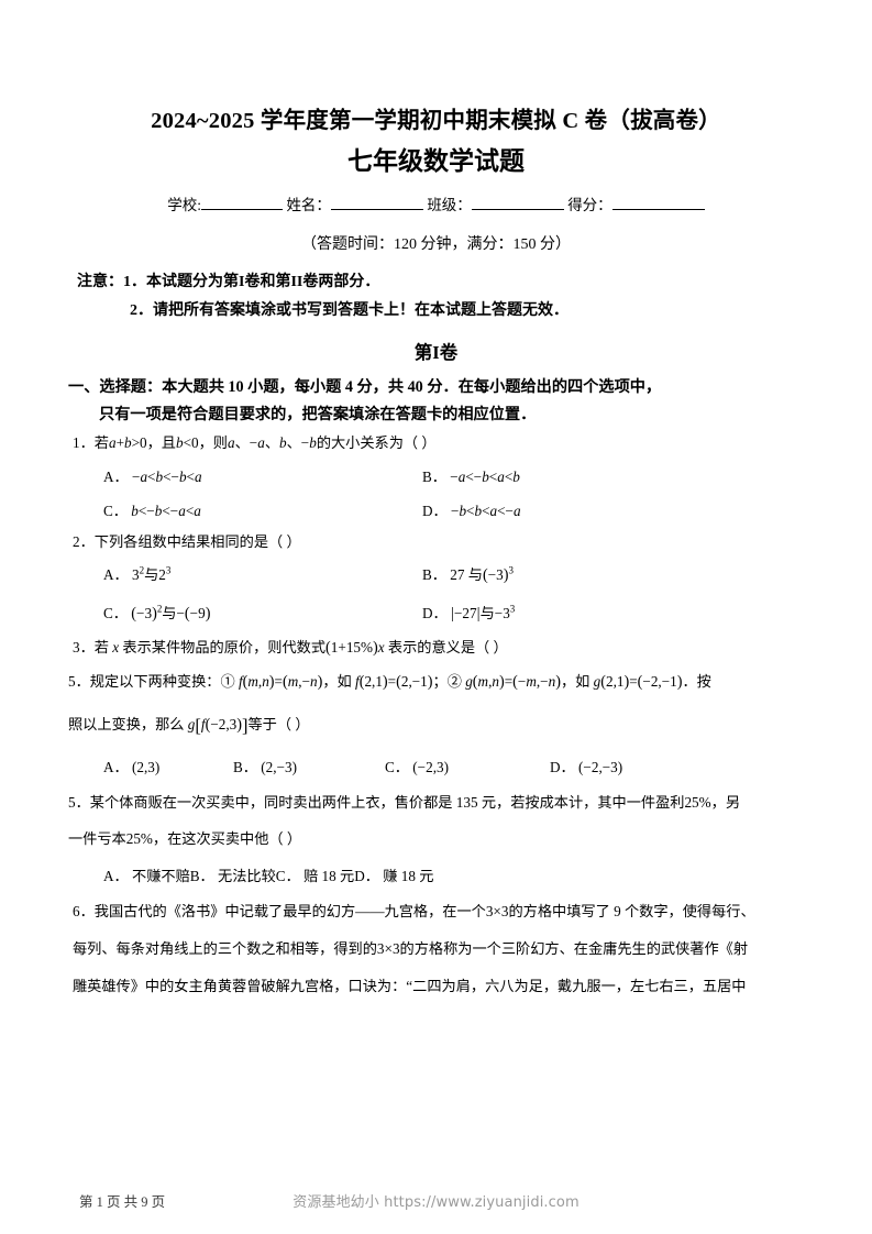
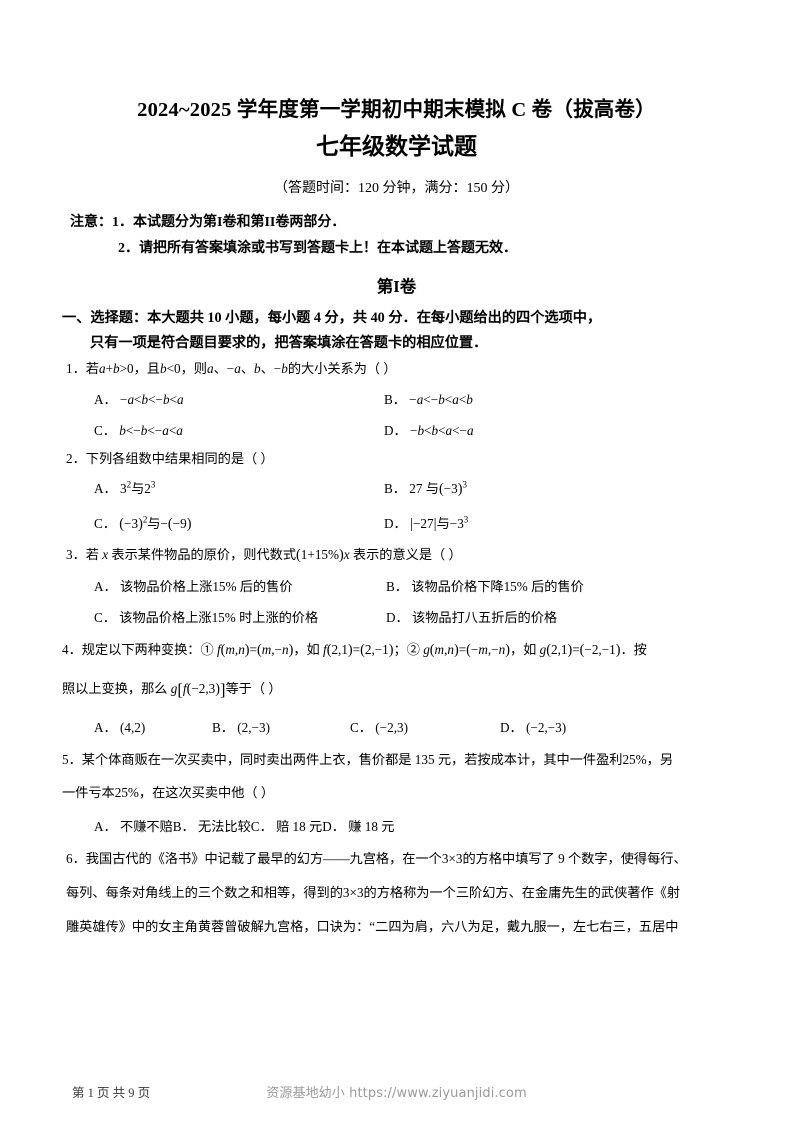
  2024~2025 学年度第一学期初中期末模拟 C 卷（拔高卷）
  七年级数学试题
- 学校: 姓名： 班级： 得分：
  （答题时间：120 分钟，满分：150 分）
  注意：1．本试题分为第I卷和第II卷两部分．
  2．请把所有答案填涂或书写到答题卡上！在本试题上答题无效．
  第I卷
  一、选择题：本大题共 10 小题，每小题 4 分，共 40 分．在每小题给出的四个选项中，
  只有一项是符合题目要求的，把答案填涂在答题卡的相应位置．
  1．若a+b>0，且b<0，则a、−a、b、−b的大小关系为（ ）
  A． −a<b<−b<a B． −a<−b<a<b
  C． b<−b<−a<a D． −b<b<a<−a
  2．下列各组数中结果相同的是（ ）
  A． 32与23 B． 27 与(−3)3
  C． (−3)2与−(−9) D． |−27|与−33
  3．若 x 表示某件物品的原价，则代数式(1+15%)x 表示的意义是（ ）
+ A． 该物品价格上涨15% 后的售价 B． 该物品价格下降15% 后的售价
+ C． 该物品价格上涨15% 时上涨的价格 D． 该物品打八五折后的价格
- 5．规定以下两种变换：① f(m,n)=(m,−n)，如 f(2,1)=(2,−1)；② g(m,n)=(−m,−n)，如 g(2,1)=(−2,−1)．按
+ 4．规定以下两种变换：① f(m,n)=(m,−n)，如 f(2,1)=(2,−1)；② g(m,n)=(−m,−n)，如 g(2,1)=(−2,−1)．按
  照以上变换，那么 g[f(−2,3)]等于（ ）
- A． (2,3) B． (2,−3) C． (−2,3) D． (−2,−3)
+ A． (4,2) B． (2,−3) C． (−2,3) D． (−2,−3)
  5．某个体商贩在一次买卖中，同时卖出两件上衣，售价都是 135 元，若按成本计，其中一件盈利25%，另
  一件亏本25%，在这次买卖中他（ ）
  A． 不赚不赔B． 无法比较C． 赔 18 元D． 赚 18 元
  6．我国古代的《洛书》中记载了最早的幻方——九宫格，在一个3×3的方格中填写了 9 个数字，使得每行、
  每列、每条对角线上的三个数之和相等，得到的3×3的方格称为一个三阶幻方、在金庸先生的武侠著作《射
  雕英雄传》中的女主角黄蓉曾破解九宫格，口诀为：“二四为肩，六八为足，戴九服一，左七右三，五居中
  第 1 页 共 9 页
  资源基地幼小 https://www.ziyuanjidi.com
